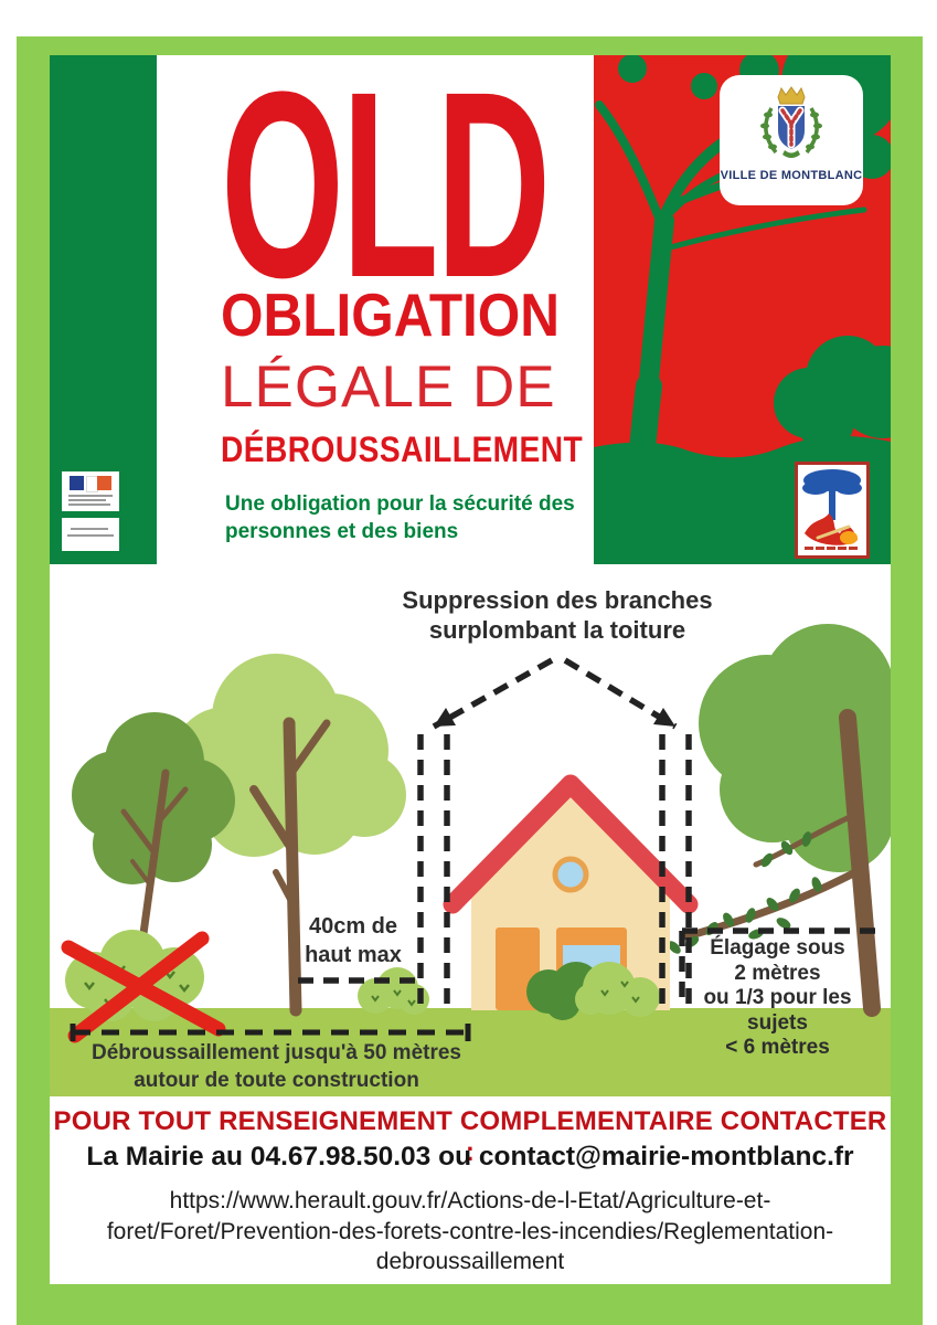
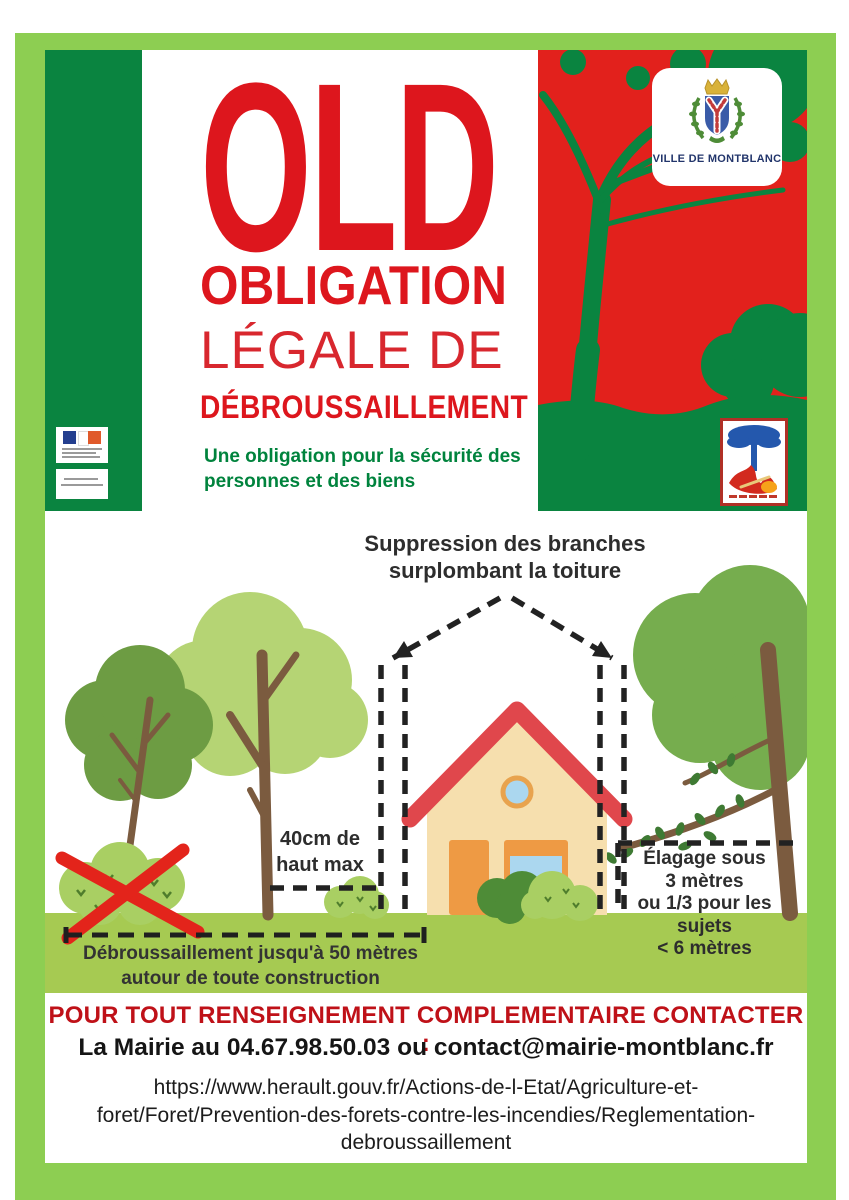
  VILLE DE MONTBLANC
  OLD
  OBLIGATION
  LÉGALE DE
  DÉBROUSSAILLEMENT
  Une obligation pour la sécurité des
  personnes et des biens
  Suppression des branches
  surplombant la toiture
  40cm de
  haut max
  Élagage sous
- 2 mètres
+ 3 mètres
  ou 1/3 pour les
  sujets
  < 6 mètres
  Débroussaillement jusqu'à 50 mètres
  autour de toute construction
  POUR TOUT RENSEIGNEMENT COMPLEMENTAIRE CONTACTER :
  La Mairie au 04.67.98.50.03 ou contact@mairie-montblanc.fr
  https://www.herault.gouv.fr/Actions-de-l-Etat/Agriculture-et-
  foret/Foret/Prevention-des-forets-contre-les-incendies/Reglementation-
  debroussaillement
